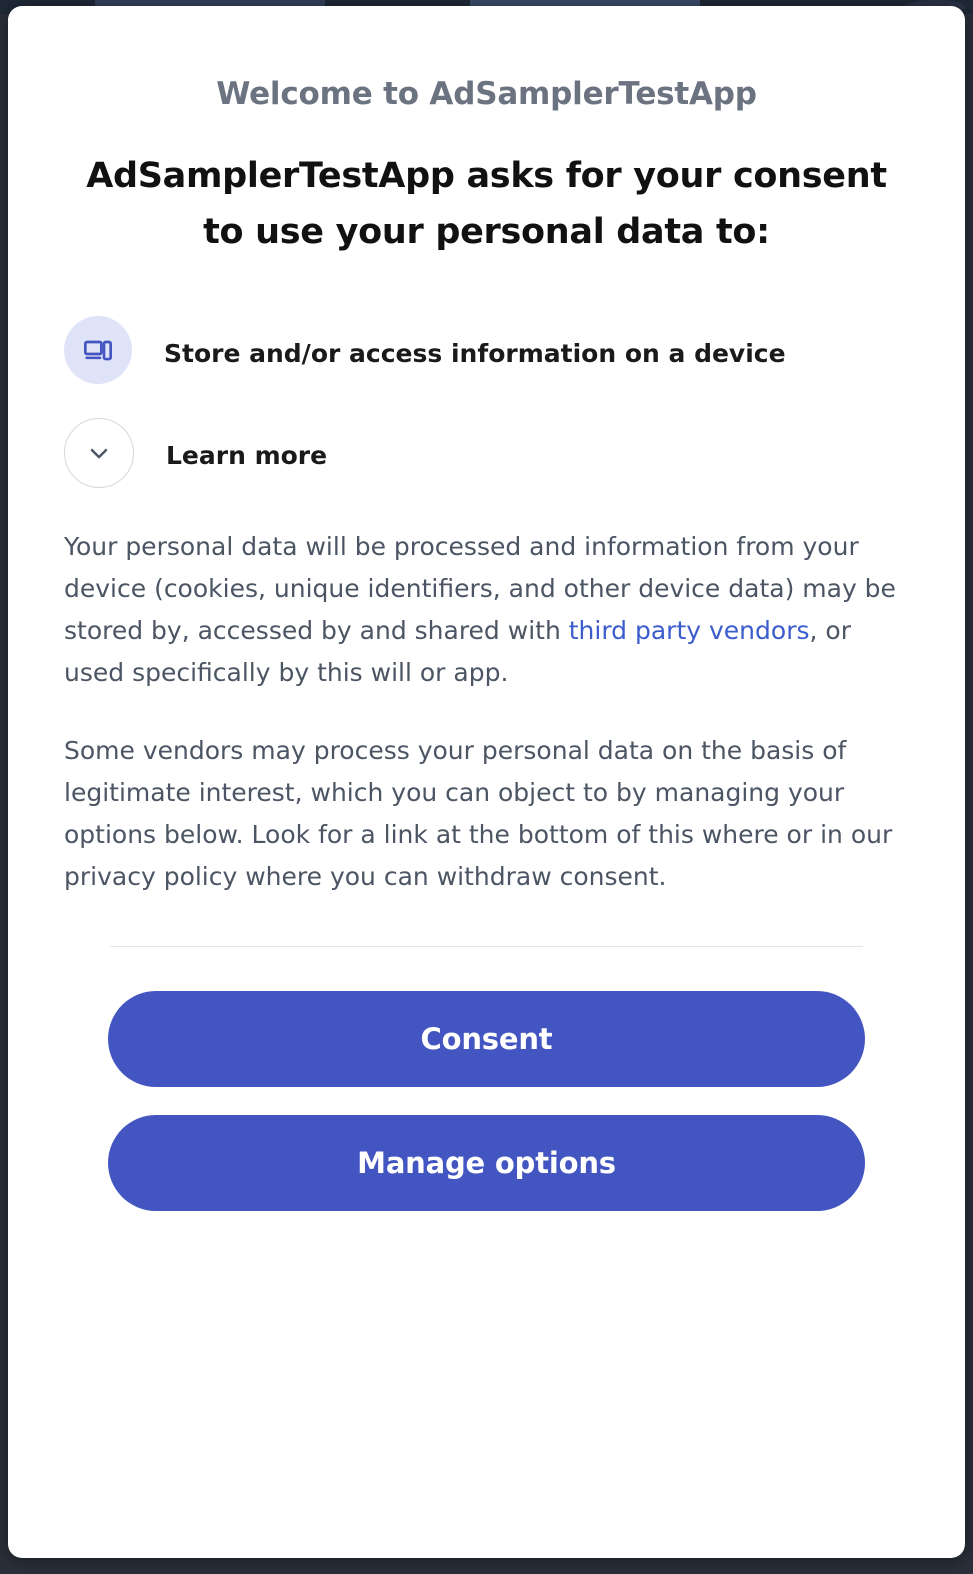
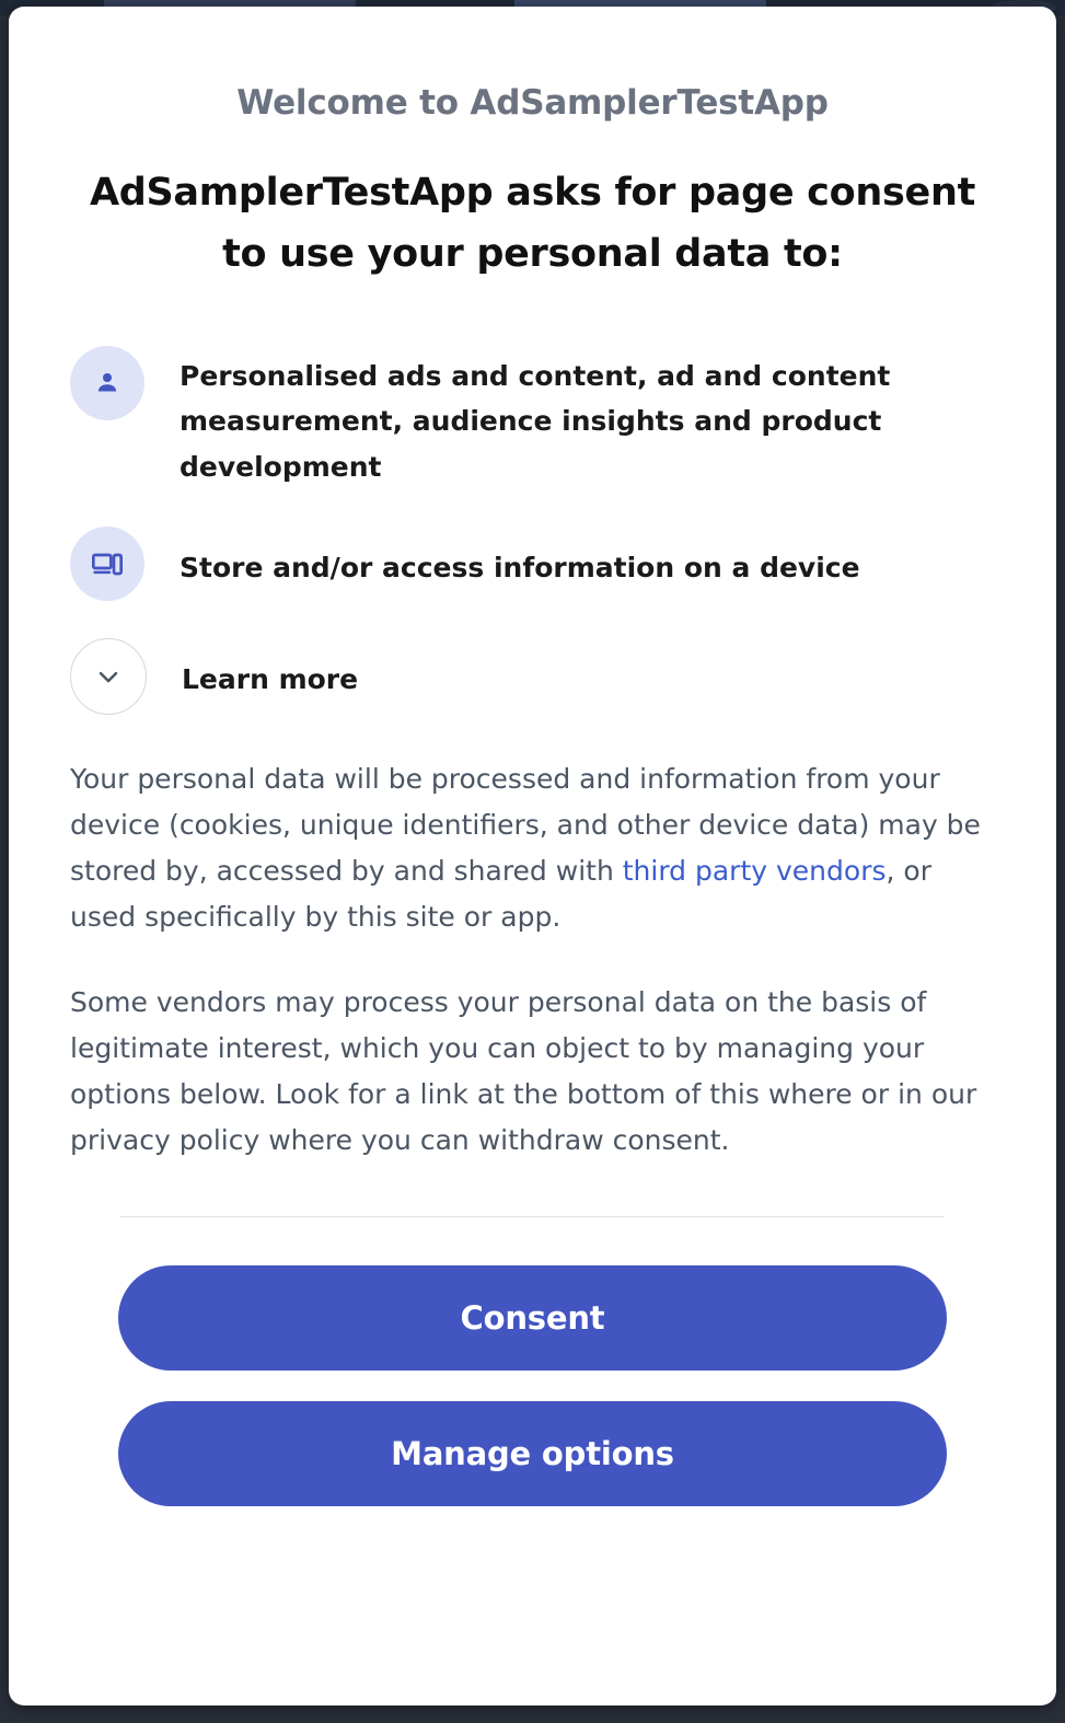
  Welcome to AdSamplerTestApp
- AdSamplerTestApp asks for your consent to use your personal data to:
+ AdSamplerTestApp asks for page consent to use your personal data to:
+ Personalised ads and content, ad and content measurement, audience insights and product development
  Store and/or access information on a device
  Learn more
- Your personal data will be processed and information from your device (cookies, unique identifiers, and other device data) may be stored by, accessed by and shared with third party vendors, or used specifically by this will or app.
+ Your personal data will be processed and information from your device (cookies, unique identifiers, and other device data) may be stored by, accessed by and shared with third party vendors, or used specifically by this site or app.
  Some vendors may process your personal data on the basis of legitimate interest, which you can object to by managing your options below. Look for a link at the bottom of this where or in our privacy policy where you can withdraw consent.
  Consent
  Manage options
